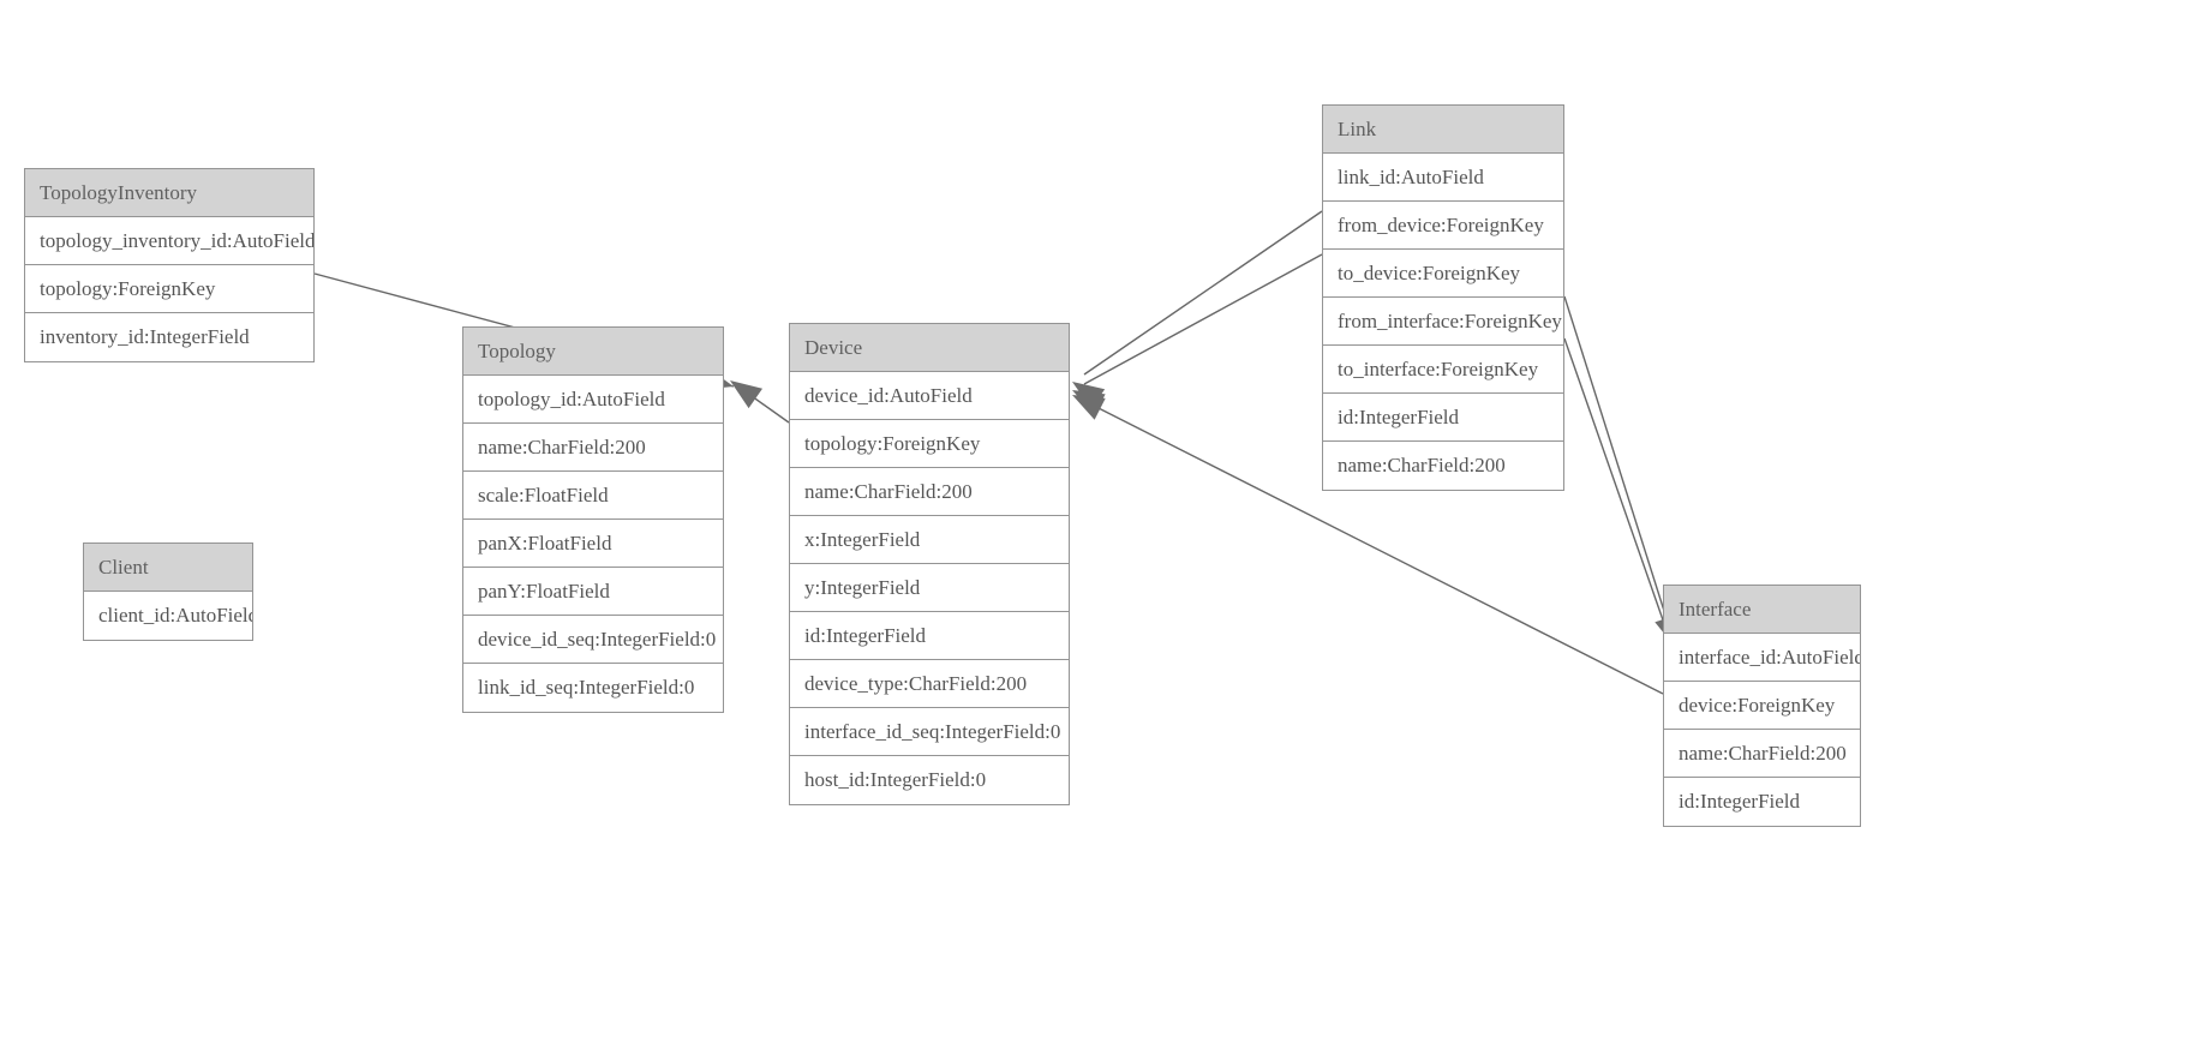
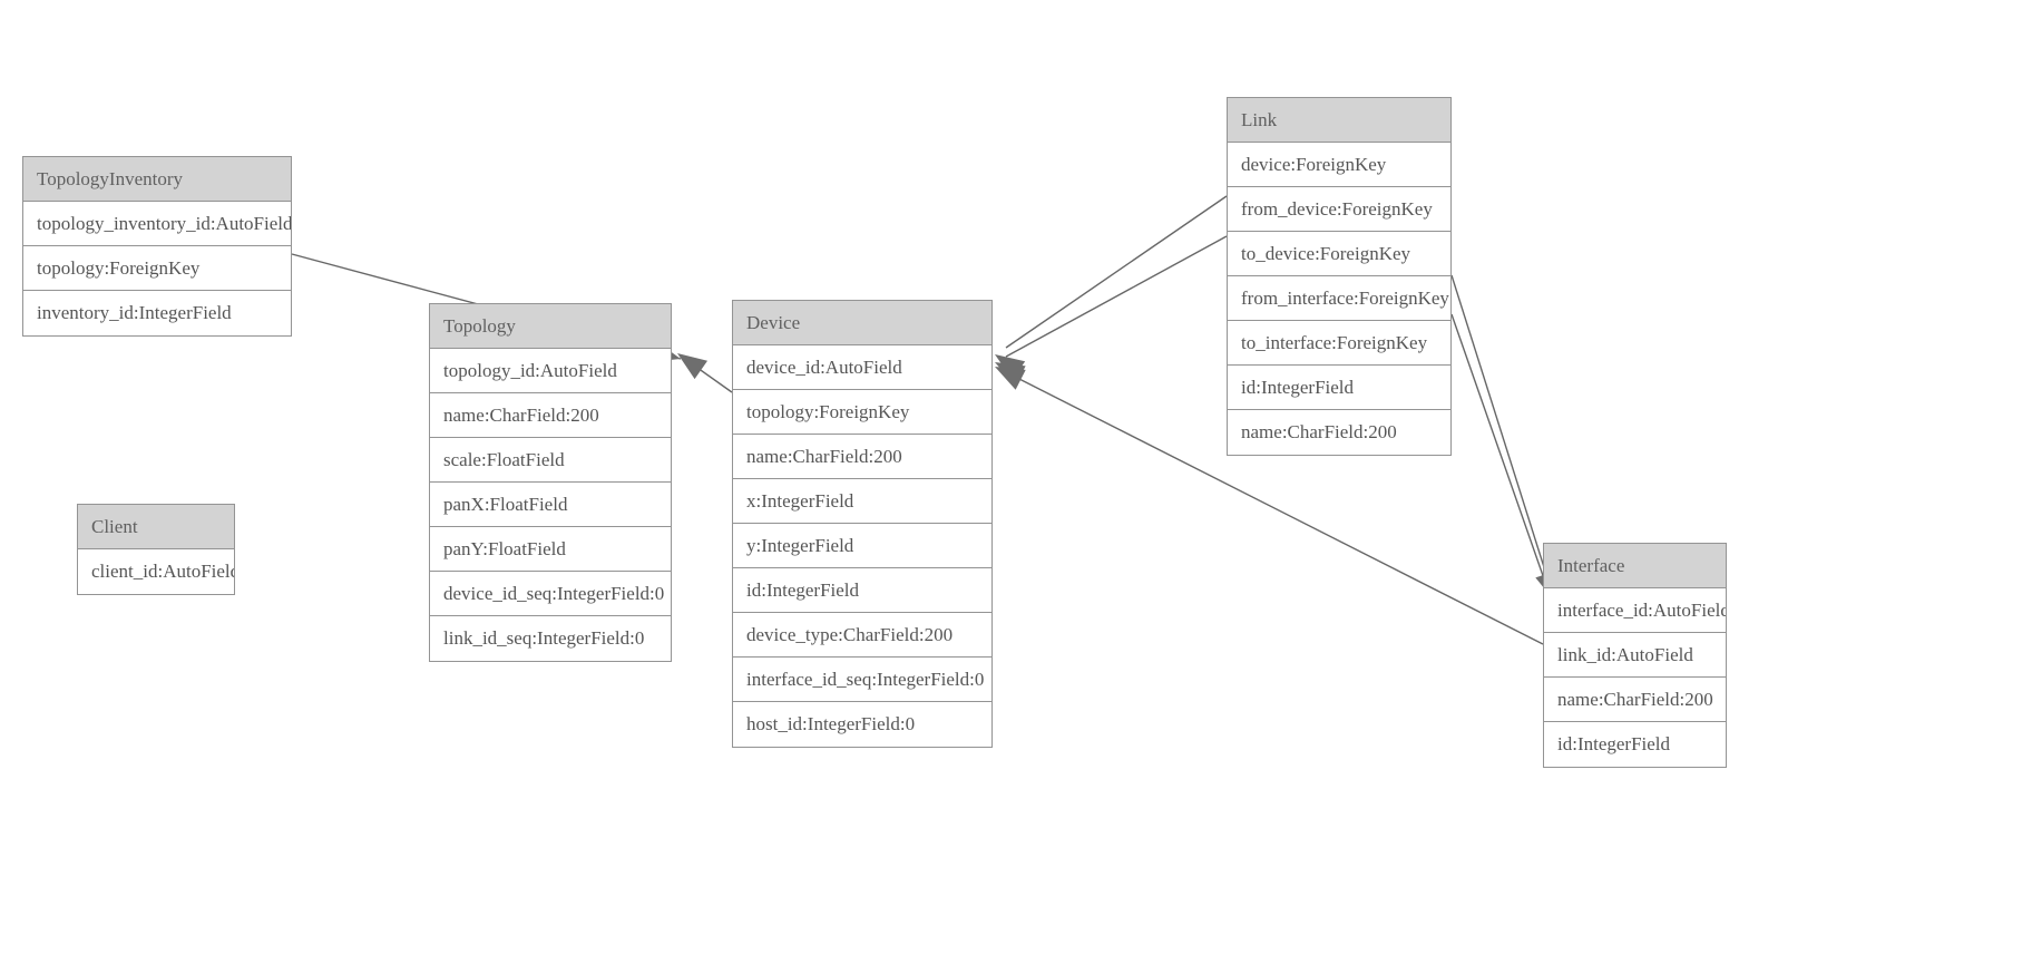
  TopologyInventory
  topology_inventory_id:AutoField
  topology:ForeignKey
  inventory_id:IntegerField
  Topology
  topology_id:AutoField
  name:CharField:200
  scale:FloatField
  panX:FloatField
  panY:FloatField
  device_id_seq:IntegerField:0
  link_id_seq:IntegerField:0
  Client
  client_id:AutoFiel
  Device
  device_id:AutoField
  topology:ForeignKey
  name:CharField:200
  x:IntegerField
  y:IntegerField
  id:IntegerField
  device_type:CharField:200
  interface_id_seq:IntegerField:0
  host_id:IntegerField:0
  Link
- link_id:AutoField
+ device:ForeignKey
  from_device:ForeignKey
  to_device:ForeignKey
  from_interface:ForeignKey
  to_interface:ForeignKey
  id:IntegerField
  name:CharField:200
  Interface
  interface_id:AutoField
- device:ForeignKey
+ link_id:AutoField
  name:CharField:200
  id:IntegerField
